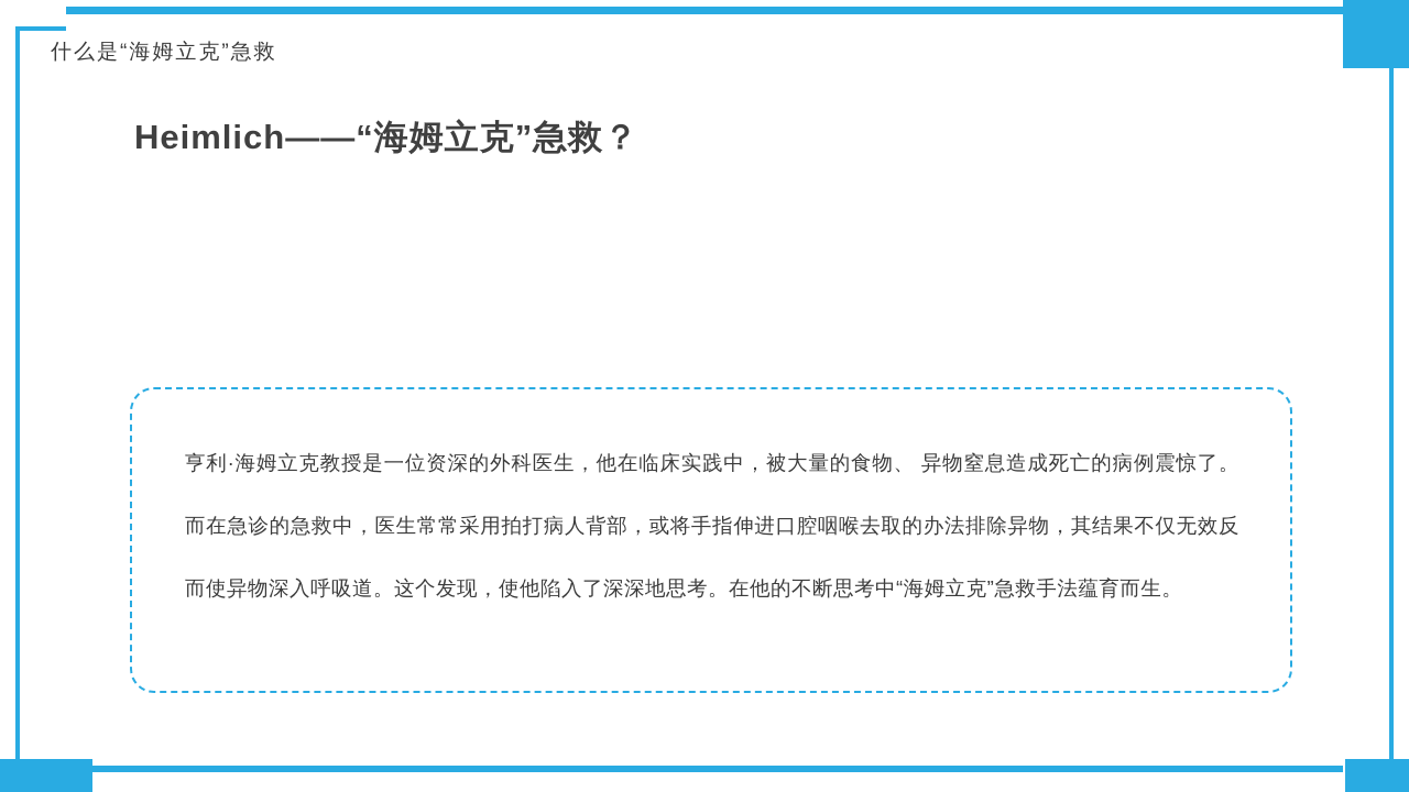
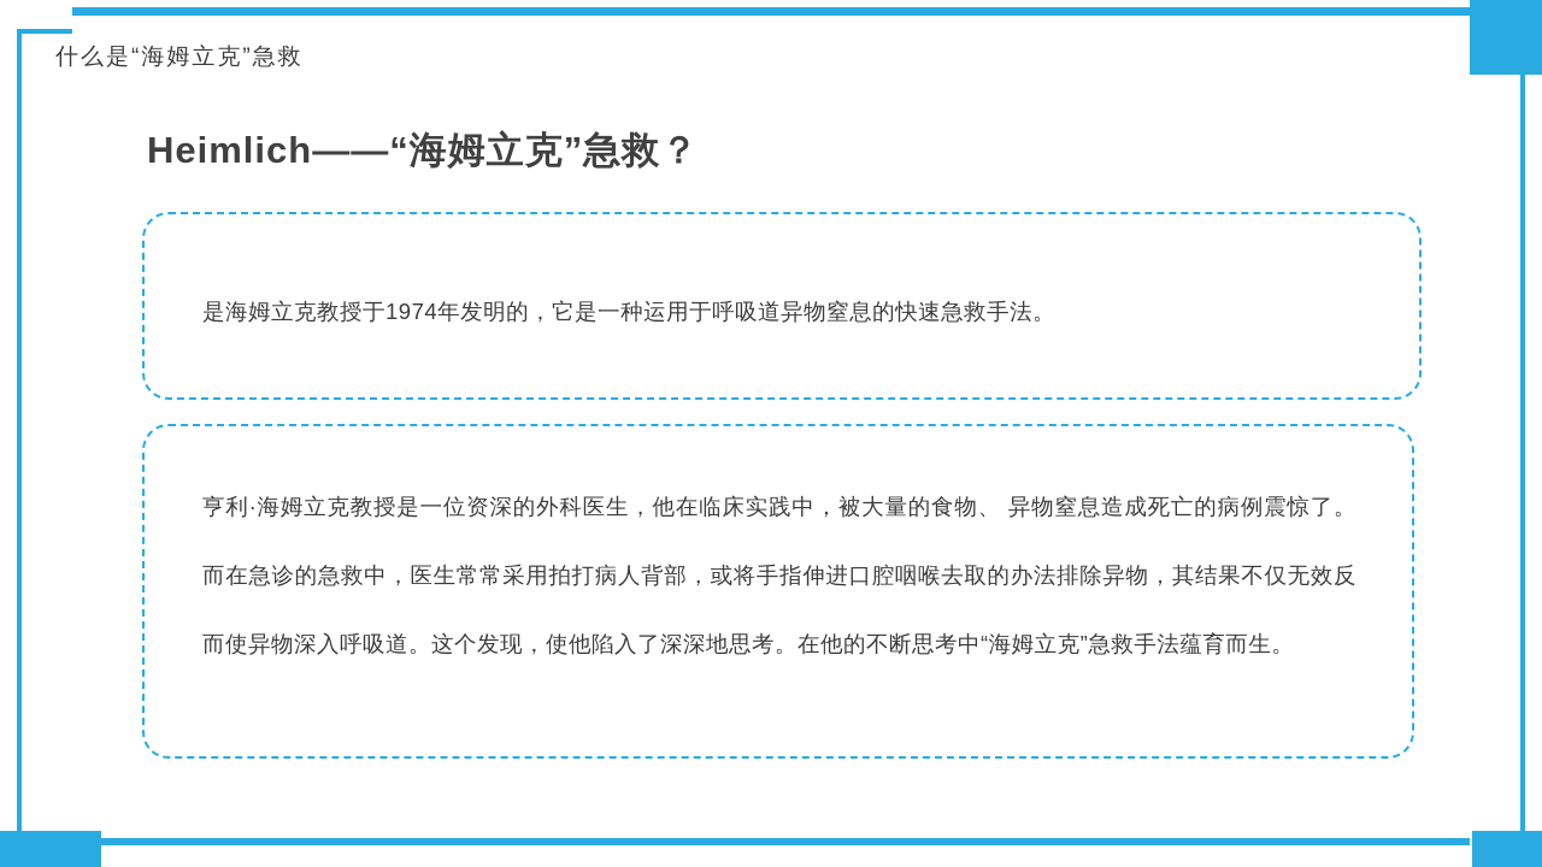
  什么是“海姆立克”急救
  Heimlich——“海姆立克”急救？
+ 是海姆立克教授于1974年发明的，它是一种运用于呼吸道异物窒息的快速急救手法。
  亨利·海姆立克教授是一位资深的外科医生，他在临床实践中，被大量的食物、 异物窒息造成死亡的病例震惊了。而在急诊的急救中，医生常常采用拍打病人背部，或将手指伸进口腔咽喉去取的办法排除异物，其结果不仅无效反而使异物深入呼吸道。这个发现，使他陷入了深深地思考。在他的不断思考中“海姆立克”急救手法蕴育而生。
